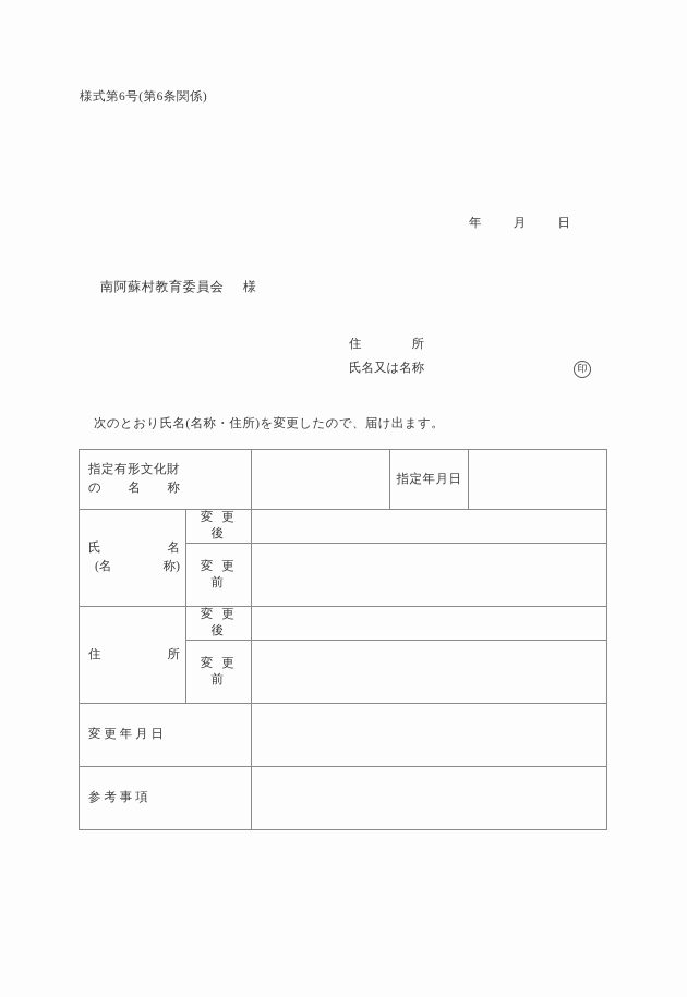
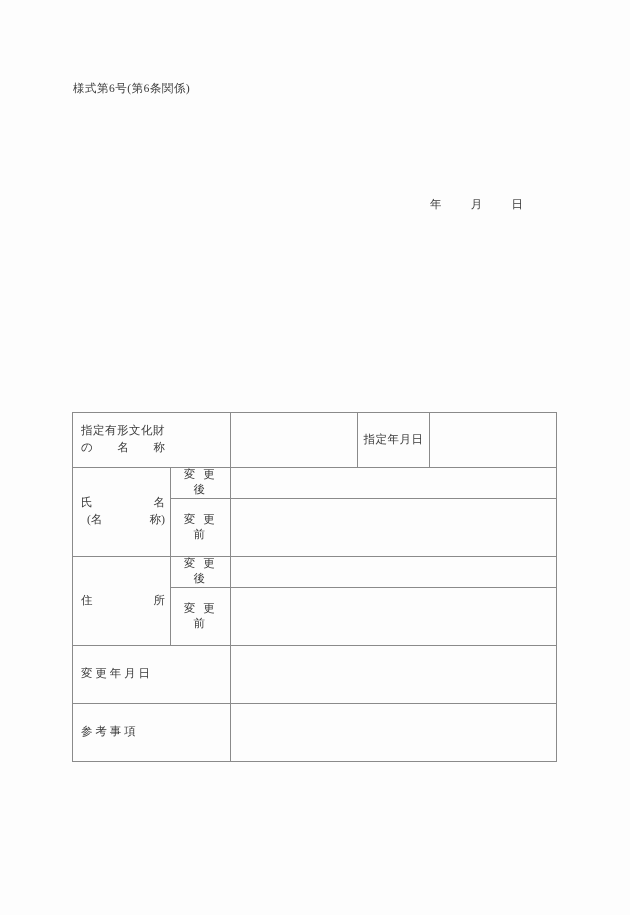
  様式第6号(第6条関係)
  年 月 日
- 南阿蘇村教育委員会 様
- 住 所
- 氏名又は名称
- 印
- 次のとおり氏名(名称・住所)を変更したので、届け出ます。
  指定有形文化財 の 名 称		指定年月日
  氏 名 (名 称)	変 更 後
  変 更 前
  住 所	変 更 後
  変 更 前
  変 更 年 月 日
  参 考 事 項
